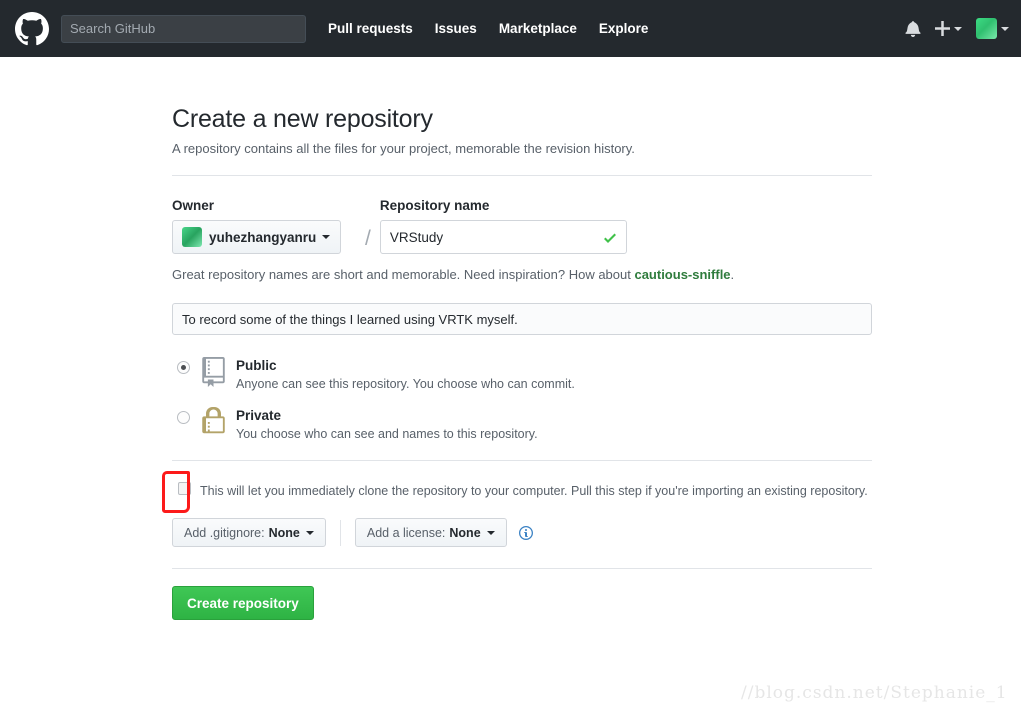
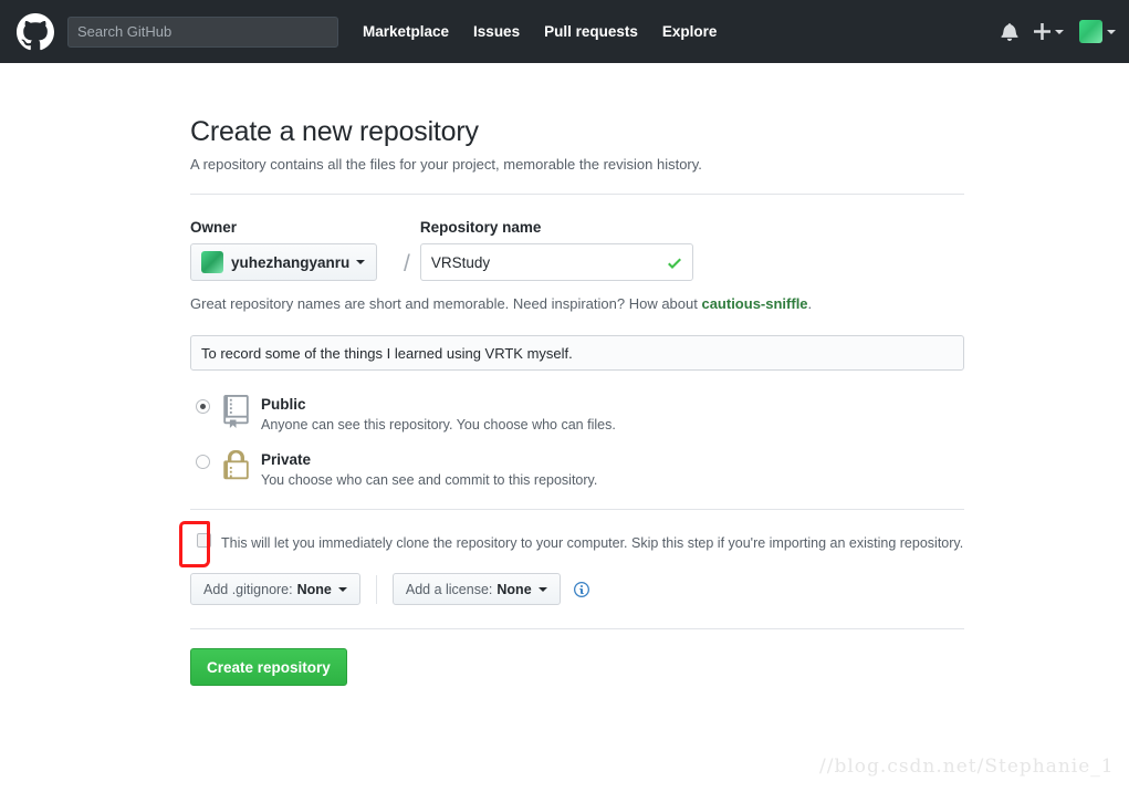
  Search GitHub
- Pull requests
+ Marketplace
  Issues
- Marketplace
+ Pull requests
  Explore
  Create a new repository
  A repository contains all the files for your project, memorable the revision history.
  Owner
  yuhezhangyanru
  /
  Repository name
  VRStudy
  Great repository names are short and memorable. Need inspiration? How about cautious-sniffle.
  To record some of the things I learned using VRTK myself.
  Public
- Anyone can see this repository. You choose who can commit.
+ Anyone can see this repository. You choose who can files.
  Private
- You choose who can see and names to this repository.
+ You choose who can see and commit to this repository.
- This will let you immediately clone the repository to your computer. Pull this step if you're importing an existing repository.
+ This will let you immediately clone the repository to your computer. Skip this step if you're importing an existing repository.
  Add .gitignore:
  None
  Add a license:
  None
  Create repository
  //blog.csdn.net/Stephanie_1
